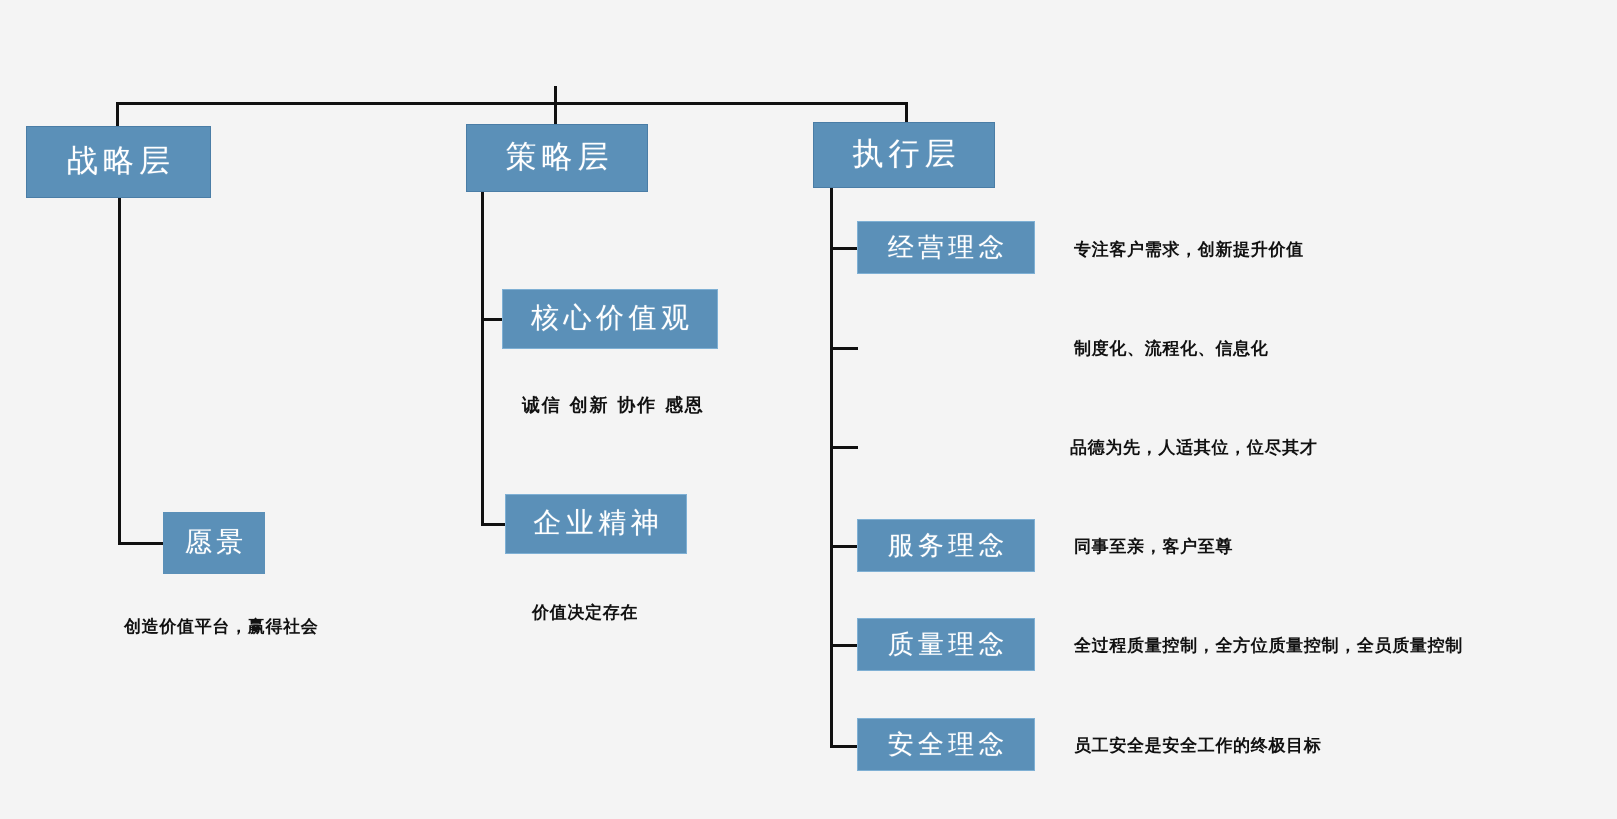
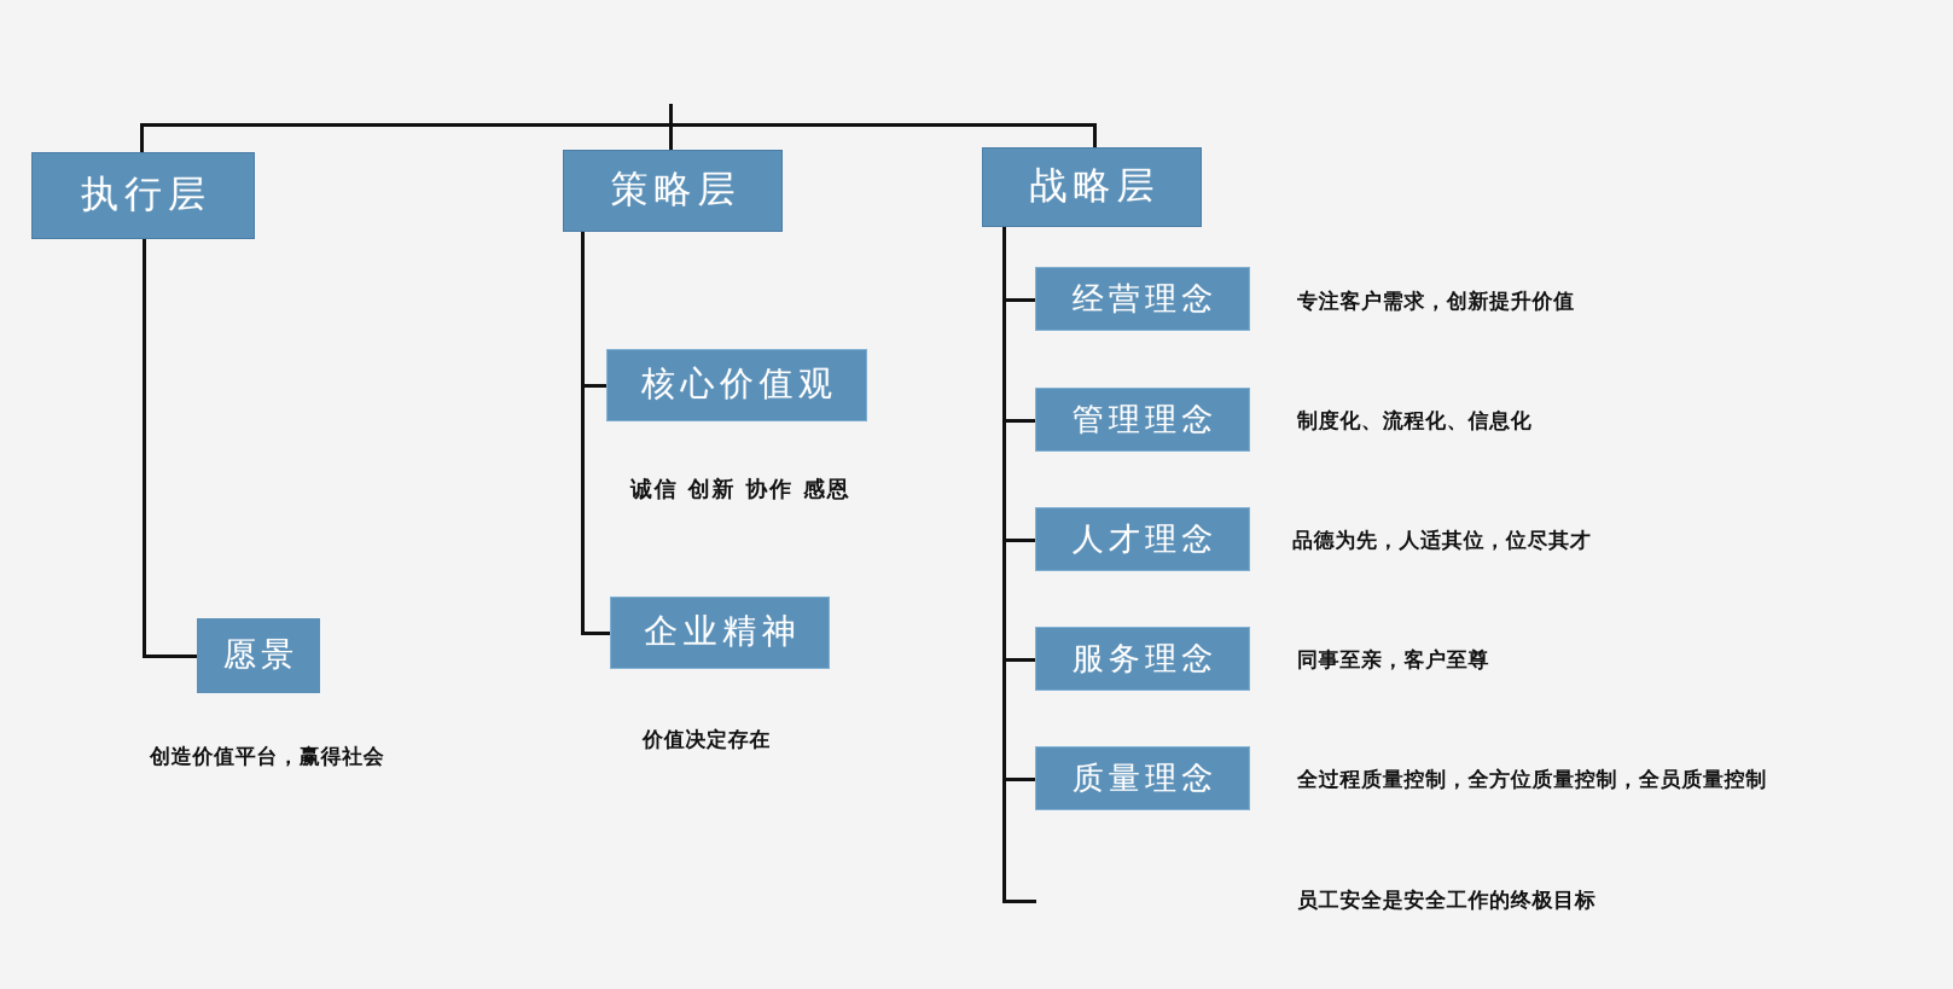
- 战略层
+ 执行层
  策略层
- 执行层
+ 战略层
  愿景
  创造价值平台，赢得社会
  核心价值观
  诚信 创新 协作 感恩
  企业精神
  价值决定存在
  经营理念
  专注客户需求，创新提升价值
+ 管理理念
  制度化、流程化、信息化
+ 人才理念
  品德为先，人适其位，位尽其才
  服务理念
  同事至亲，客户至尊
  质量理念
  全过程质量控制，全方位质量控制，全员质量控制
- 安全理念
  员工安全是安全工作的终极目标
